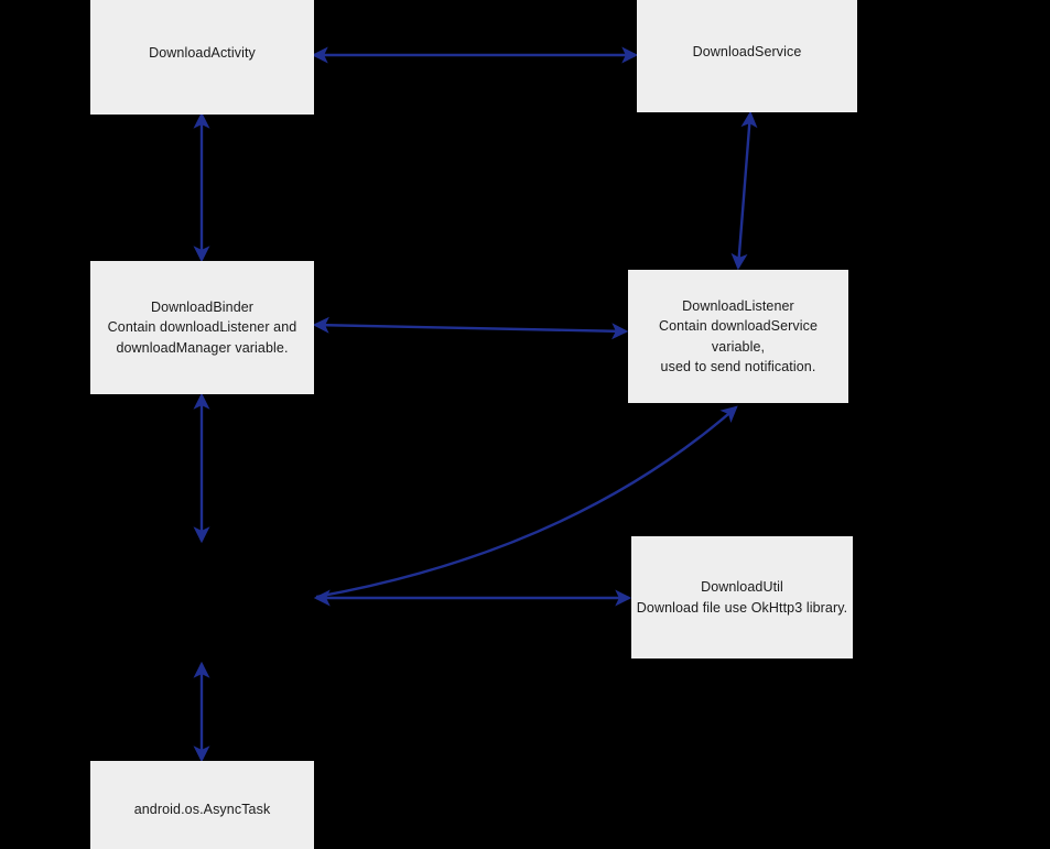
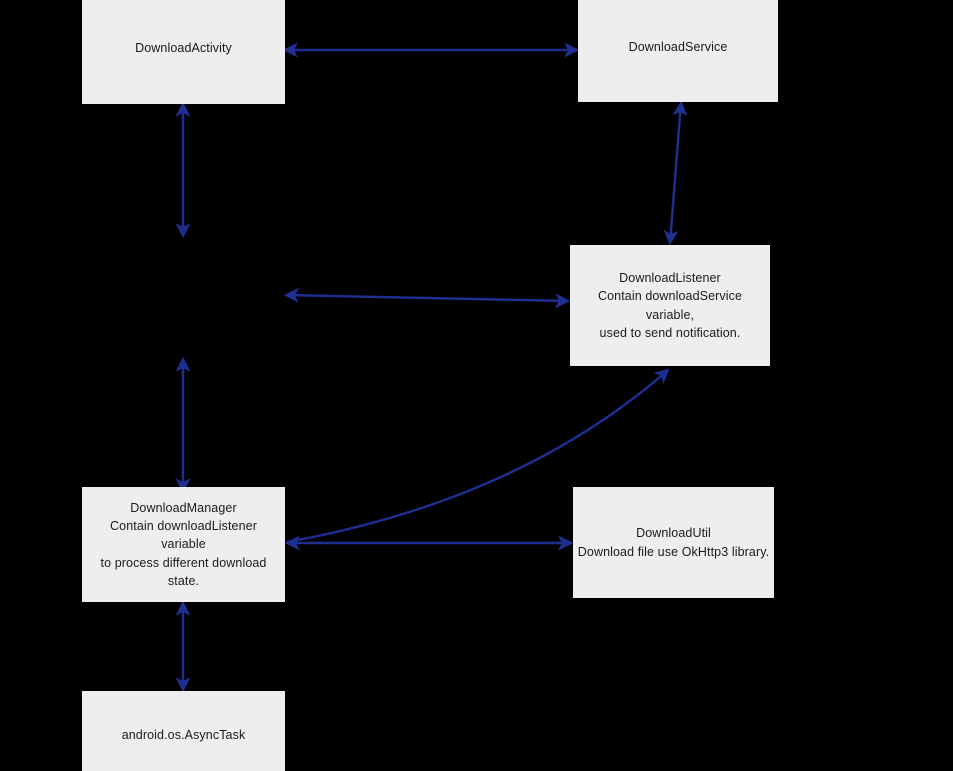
  DownloadActivity
  DownloadService
- DownloadBinder
- Contain downloadListener and
- downloadManager variable.
  DownloadListener
  Contain downloadService variable,
  used to send notification.
+ DownloadManager
+ Contain downloadListener variable
+ to process different download
+ state.
  DownloadUtil
  Download file use OkHttp3 library.
  android.os.AsyncTask
